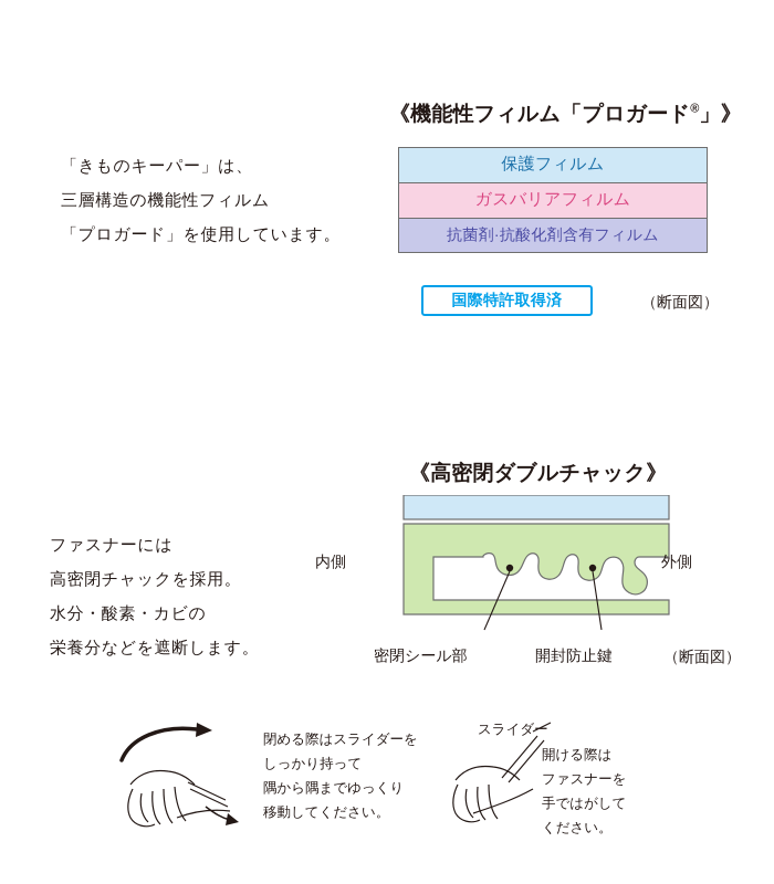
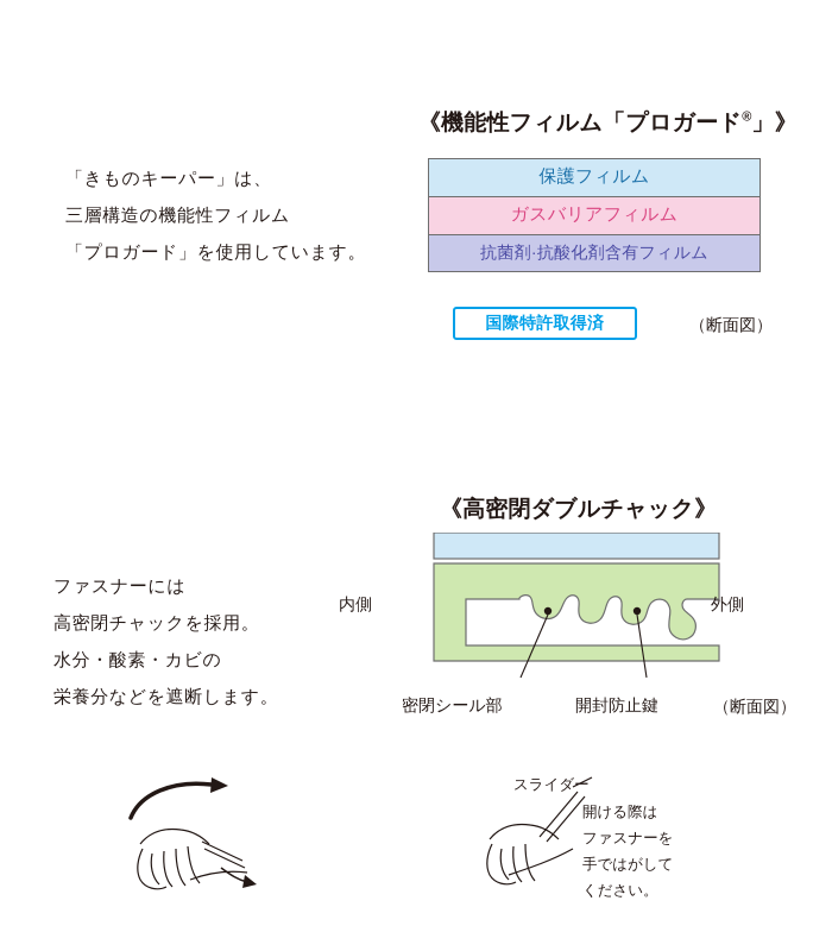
  《機能性フィルム「プロガード®」》
  「きものキーパー」は、
  三層構造の機能性フィルム
  「プロガード」を使用しています。
  保護フィルム
  ガスバリアフィルム
  抗菌剤·抗酸化剤含有フィルム
  国際特許取得済
  （断面図）
  《高密閉ダブルチャック》
  ファスナーには
  高密閉チャックを採用。
  水分・酸素・カビの
  栄養分などを遮断します。
  内側
  外側
  密閉シール部
  開封防止鍵
  （断面図）
- 閉める際はスライダーを
- しっかり持って
- 隅から隅までゆっくり
- 移動してください。
  スライダー
  開ける際は
  ファスナーを
  手ではがして
  ください。
